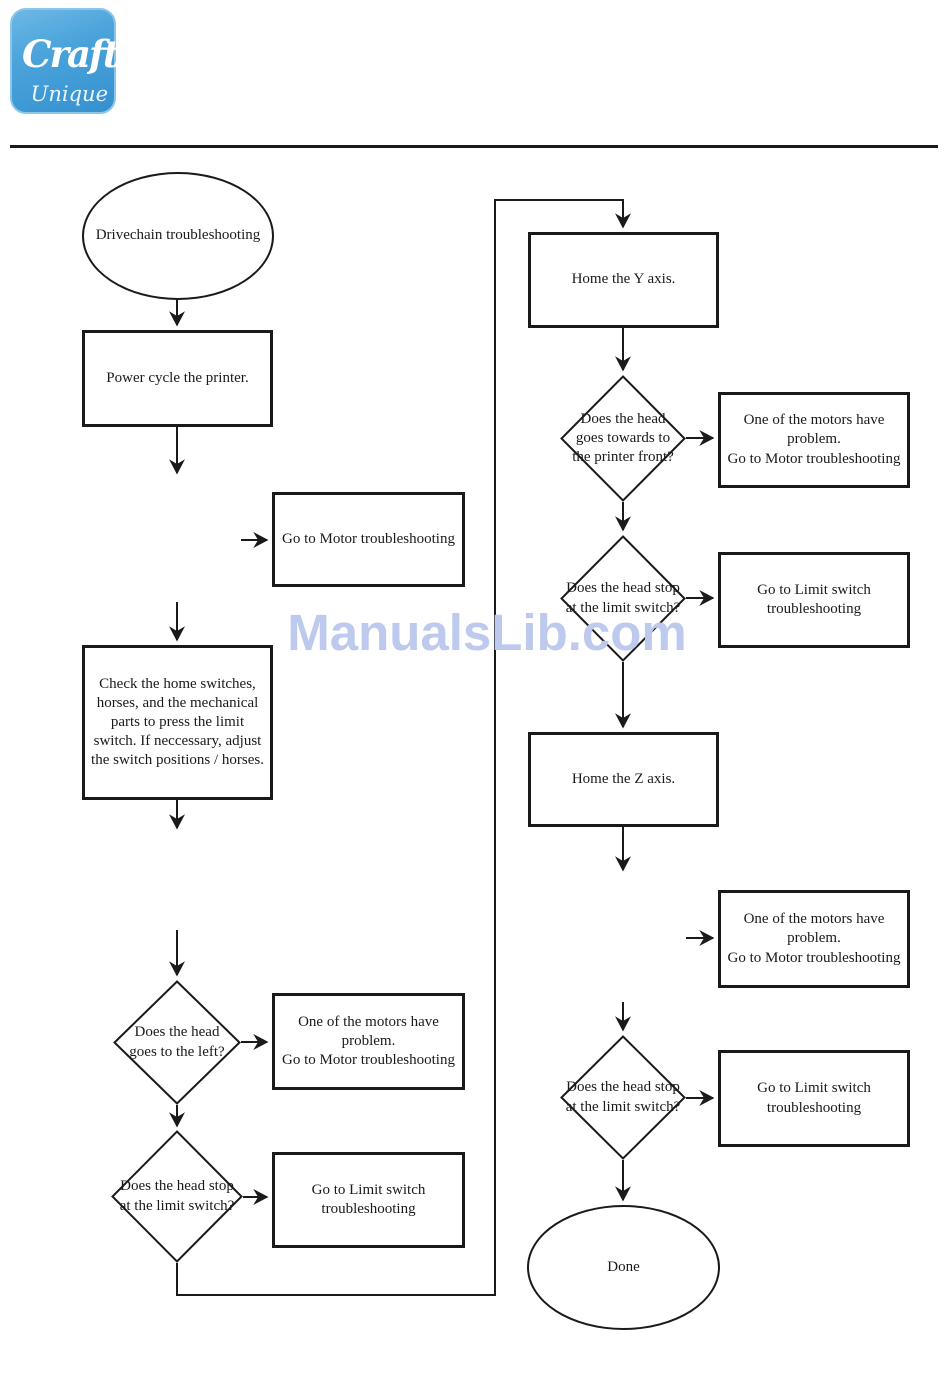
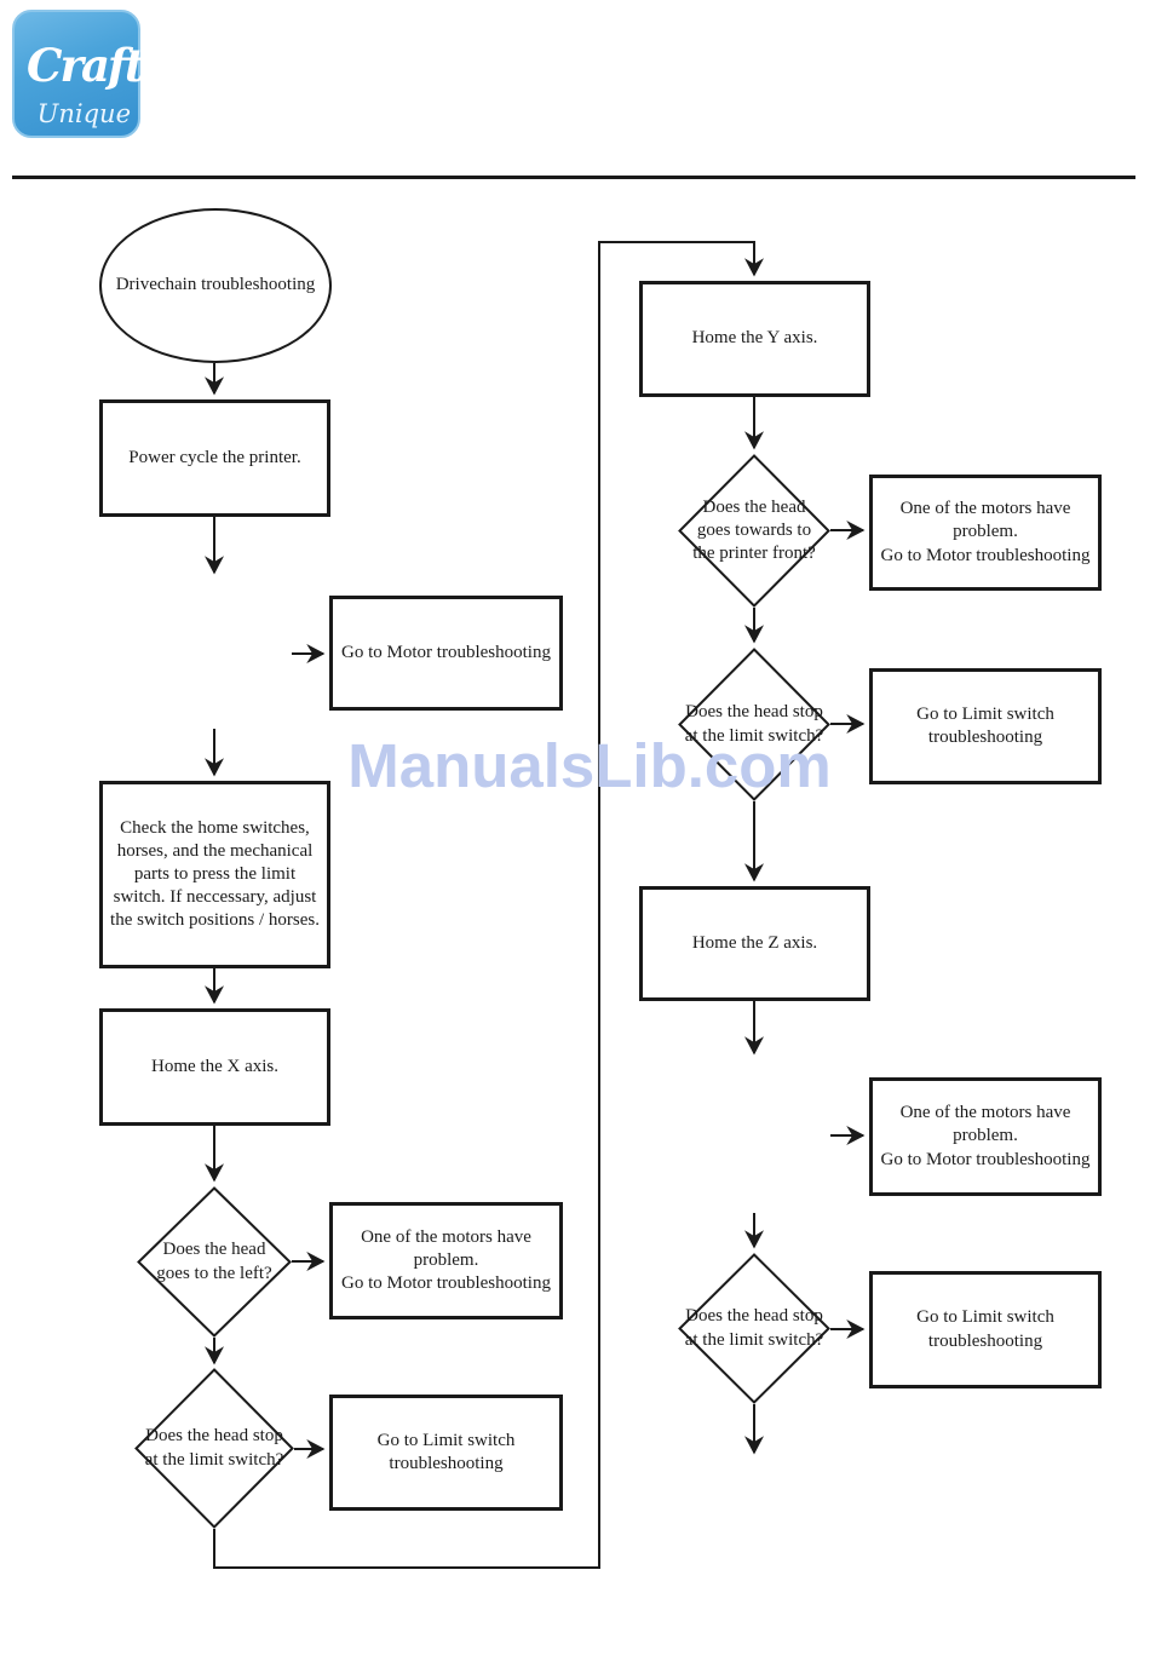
  Craf
  Unique
  Drivechain troubleshooting
  Power cycle the printer.
  Go to Motor troubleshooting
  Check the home switches,
  horses, and the mechanical
  parts to press the limit
  switch. If neccessary, adjust
  the switch positions / horses.
+ Home the X axis.
  Does the head
  goes to the left?
  One of the motors have
  problem.
  Go to Motor troubleshooting
  Does the head stop
  at the limit switch?
  Go to Limit switch
  troubleshooting
  Home the Y axis.
  Does the head
  goes towards to
  the printer front?
  One of the motors have
  problem.
  Go to Motor troubleshooting
  Does the head stop
  at the limit switch?
  Go to Limit switch
  troubleshooting
  Home the Z axis.
  One of the motors have
  problem.
  Go to Motor troubleshooting
  Does the head stop
  at the limit switch?
  Go to Limit switch
  troubleshooting
- Done
  ManualsLib.com
